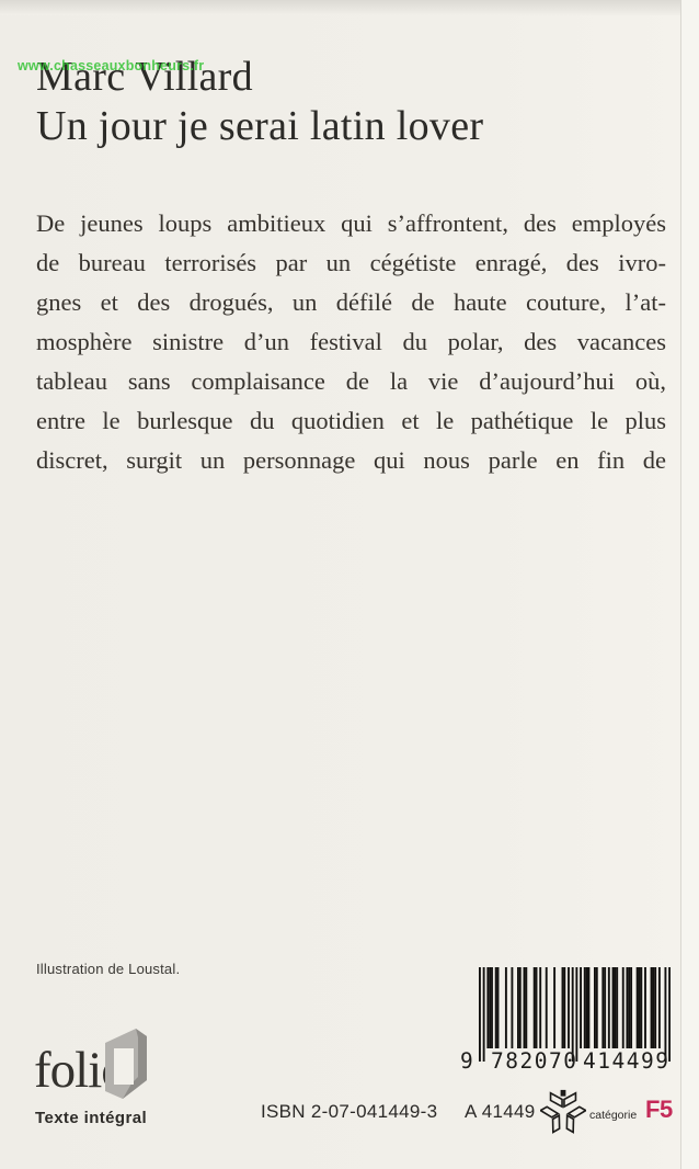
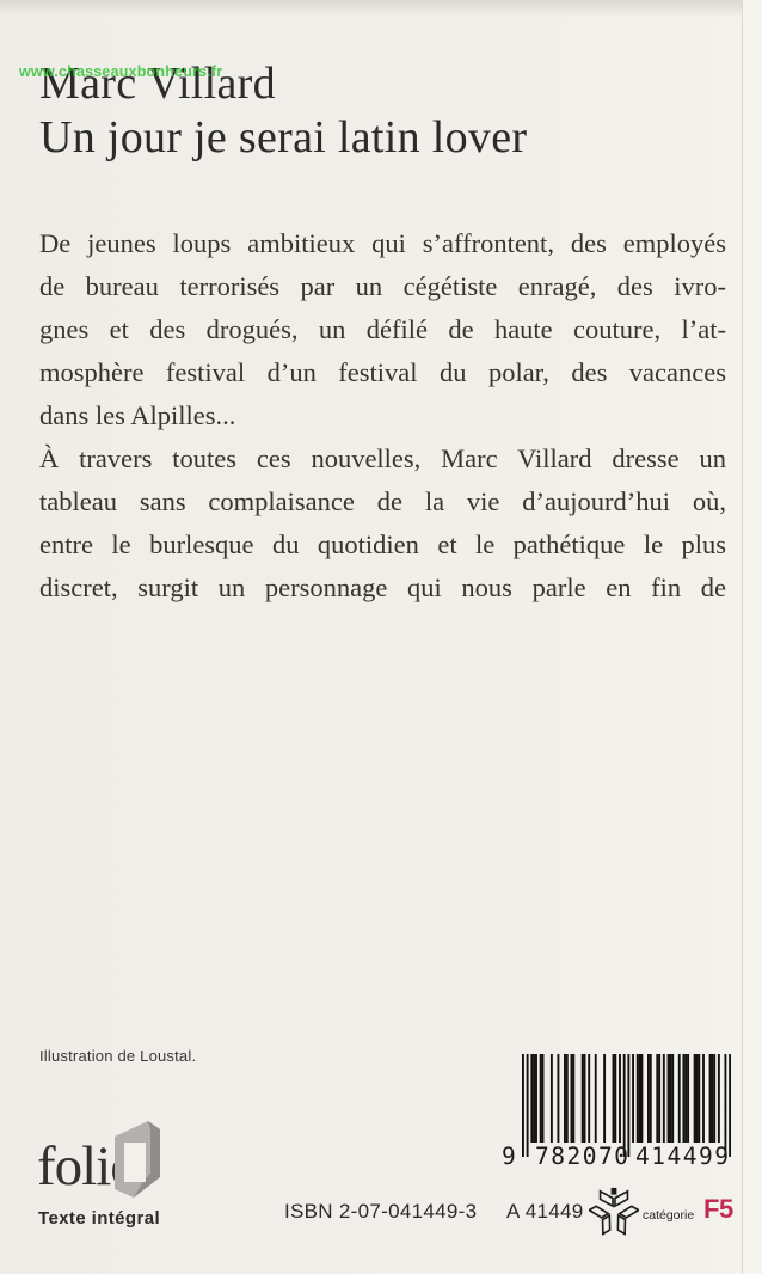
  www.chasseauxbonheurs.fr
  Marc Villard
  Un jour je serai latin lover
  De jeunes loups ambitieux qui s’affrontent, des employés
  de bureau terrorisés par un cégétiste enragé, des ivro-
  gnes et des drogués, un défilé de haute couture, l’at-
- mosphère sinistre d’un festival du polar, des vacances
+ mosphère festival d’un festival du polar, des vacances
+ dans les Alpilles...
+ À travers toutes ces nouvelles, Marc Villard dresse un
  tableau sans complaisance de la vie d’aujourd’hui où,
  entre le burlesque du quotidien et le pathétique le plus
  discret, surgit un personnage qui nous parle en fin de
  Illustration de Loustal.
  foli
  Texte intégral
  9
  782070
  414499
  ISBN 2-07-041449-3
  A 41449
  catégorie
  F5
